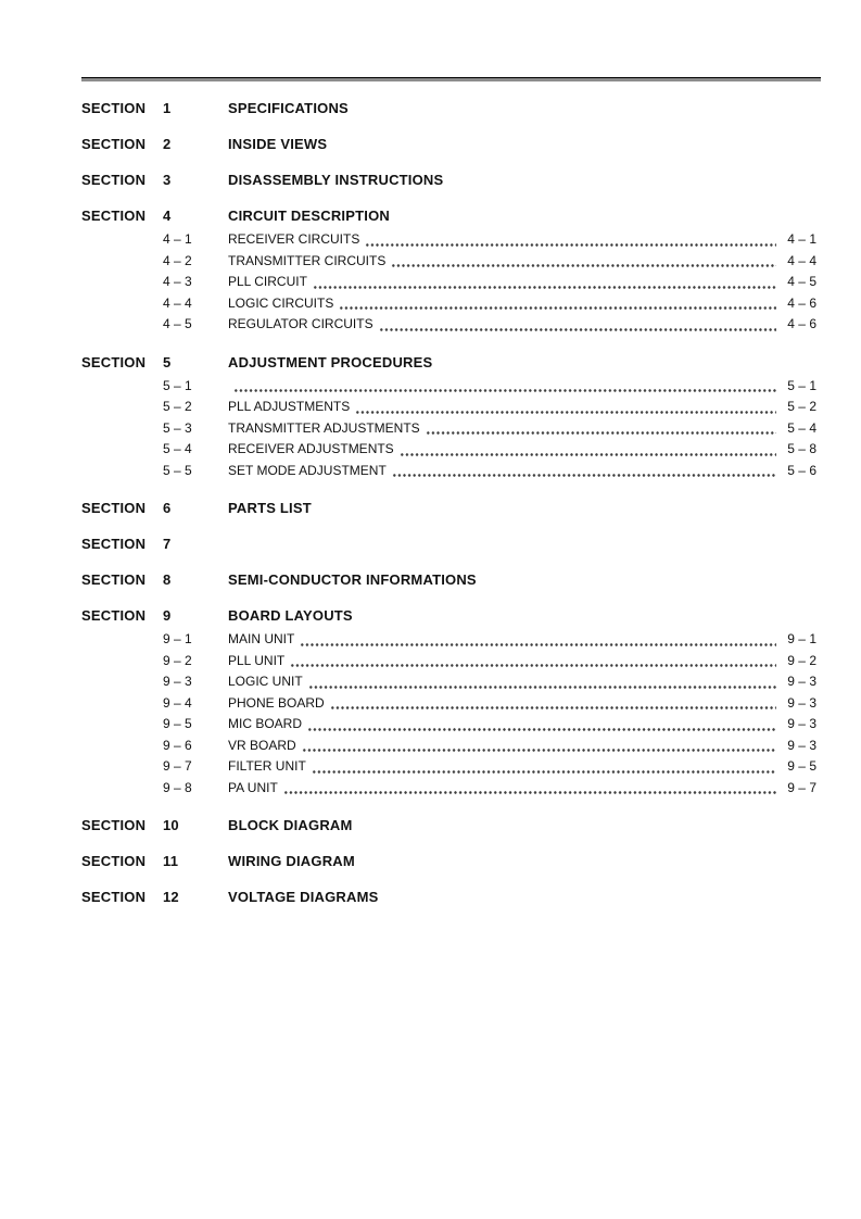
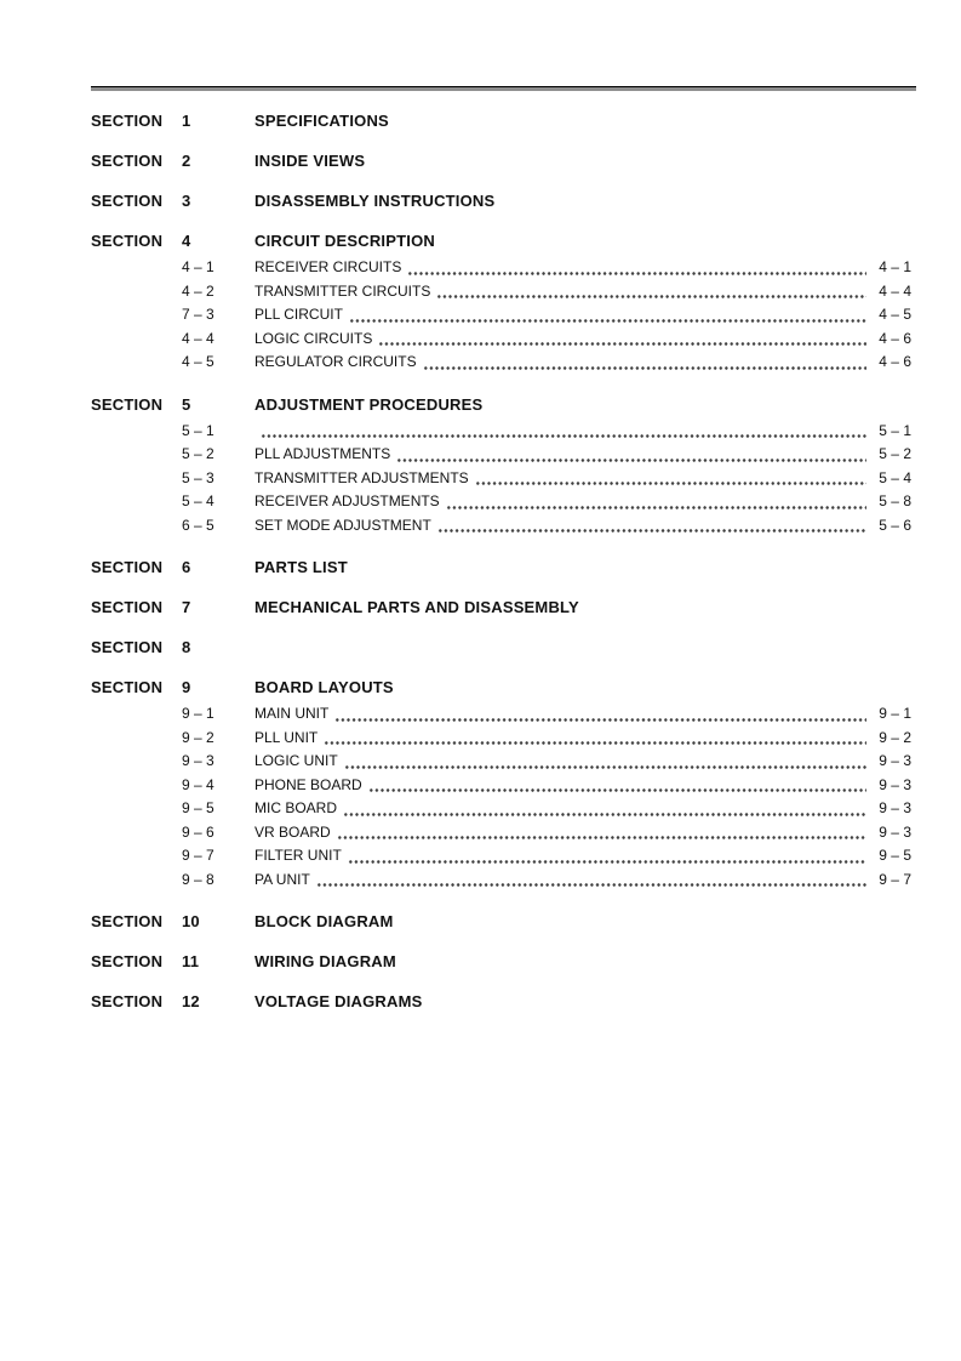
  SECTION
  1
  SPECIFICATIONS
  SECTION
  2
  INSIDE VIEWS
  SECTION
  3
  DISASSEMBLY INSTRUCTIONS
  SECTION
  4
  CIRCUIT DESCRIPTION
  4 – 1
  RECEIVER CIRCUITS
  4 – 1
  4 – 2
  TRANSMITTER CIRCUITS
  4 – 4
- 4 – 3
+ 7 – 3
  PLL CIRCUIT
  4 – 5
  4 – 4
  LOGIC CIRCUITS
  4 – 6
  4 – 5
  REGULATOR CIRCUITS
  4 – 6
  SECTION
  5
  ADJUSTMENT PROCEDURES
  5 – 1
  5 – 1
  5 – 2
  PLL ADJUSTMENTS
  5 – 2
  5 – 3
  TRANSMITTER ADJUSTMENTS
  5 – 4
  5 – 4
  RECEIVER ADJUSTMENTS
  5 – 8
- 5 – 5
+ 6 – 5
  SET MODE ADJUSTMENT
  5 – 6
  SECTION
  6
  PARTS LIST
  SECTION
  7
+ MECHANICAL PARTS AND DISASSEMBLY
  SECTION
  8
- SEMI-CONDUCTOR INFORMATIONS
  SECTION
  9
  BOARD LAYOUTS
  9 – 1
  MAIN UNIT
  9 – 1
  9 – 2
  PLL UNIT
  9 – 2
  9 – 3
  LOGIC UNIT
  9 – 3
  9 – 4
  PHONE BOARD
  9 – 3
  9 – 5
  MIC BOARD
  9 – 3
  9 – 6
  VR BOARD
  9 – 3
  9 – 7
  FILTER UNIT
  9 – 5
  9 – 8
  PA UNIT
  9 – 7
  SECTION
  10
  BLOCK DIAGRAM
  SECTION
  11
  WIRING DIAGRAM
  SECTION
  12
  VOLTAGE DIAGRAMS
